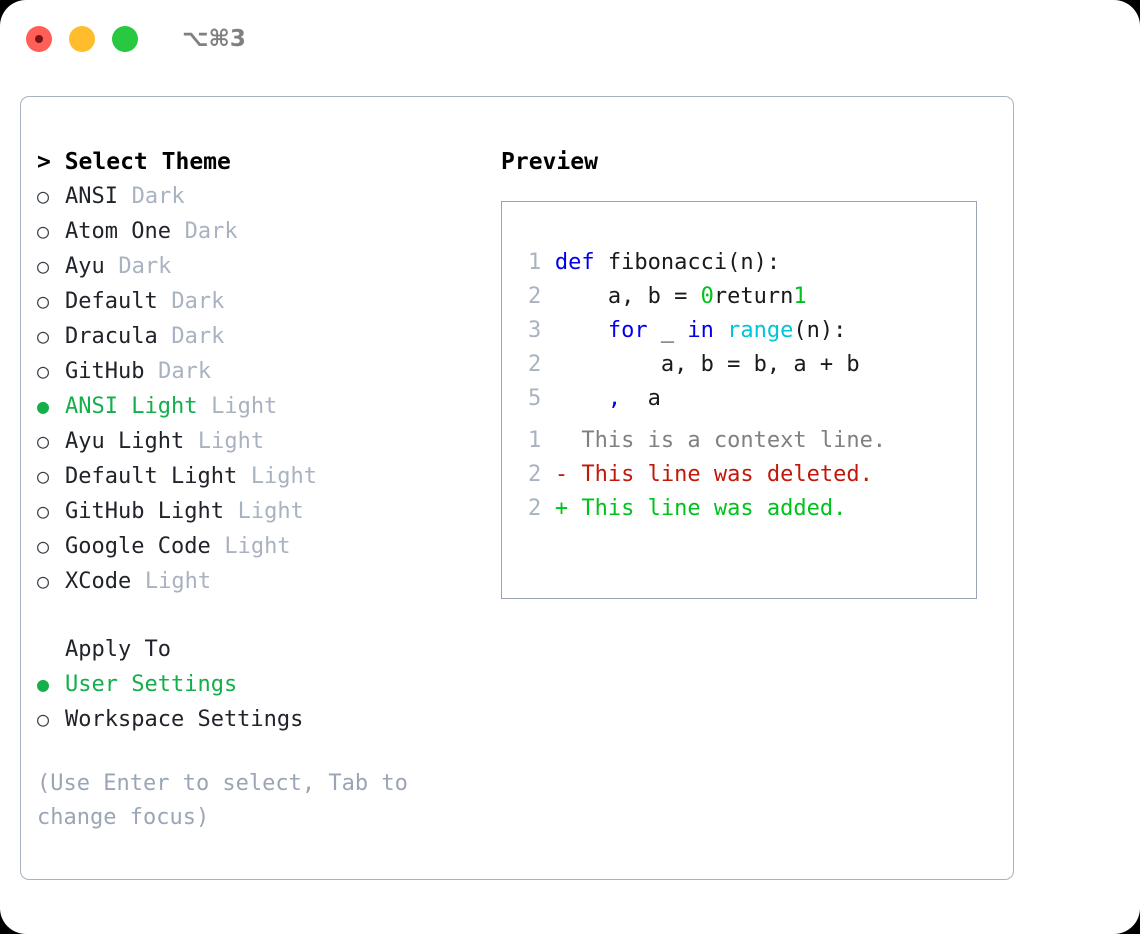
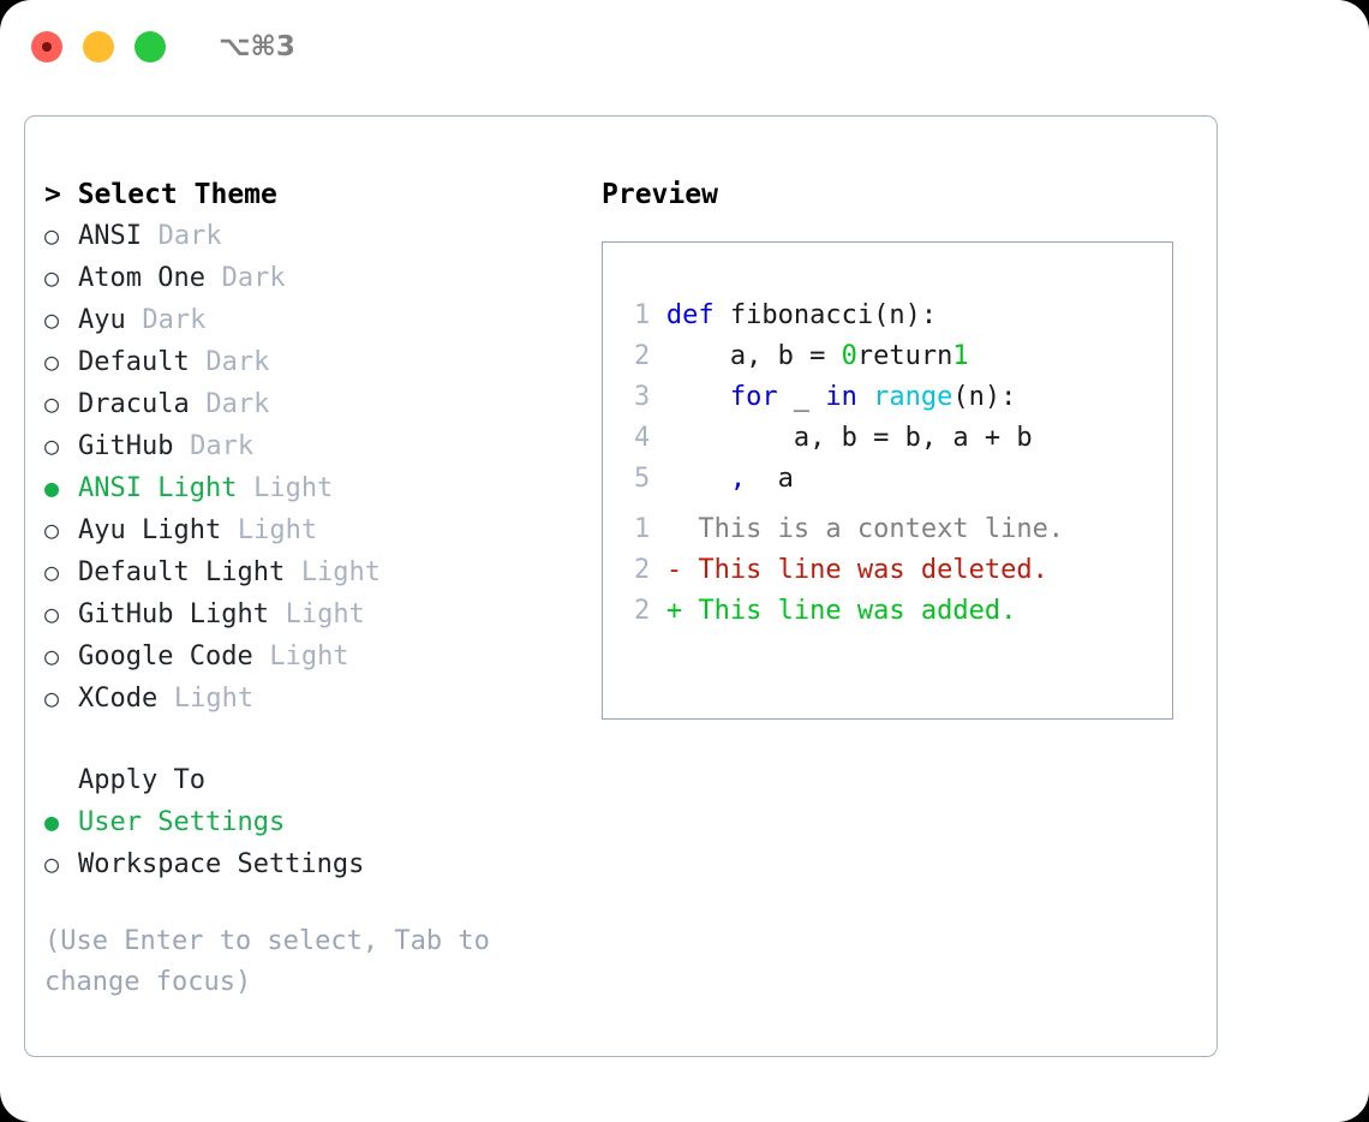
  ⌥⌘3
  > Select Theme
  ○
  ANSI
  Dark
  ○
  Atom One
  Dark
  ○
  Ayu
  Dark
  ○
  Default
  Dark
  ○
  Dracula
  Dark
  ○
  GitHub
  Dark
  ●
  ANSI Light
  Light
  ○
  Ayu Light
  Light
  ○
  Default Light
  Light
  ○
  GitHub Light
  Light
  ○
  Google Code
  Light
  ○
  XCode
  Light
  Apply To
  ●
  User Settings
  ○
  Workspace Settings
  (Use Enter to select, Tab to change focus)
  Preview
  1 def fibonacci(n):
  2 a, b = 0return1
  3 for _ in range(n):
- 2 a, b = b, a + b
+ 4 a, b = b, a + b
  5 , a
  1 This is a context line.
  2 - This line was deleted.
  2 + This line was added.
